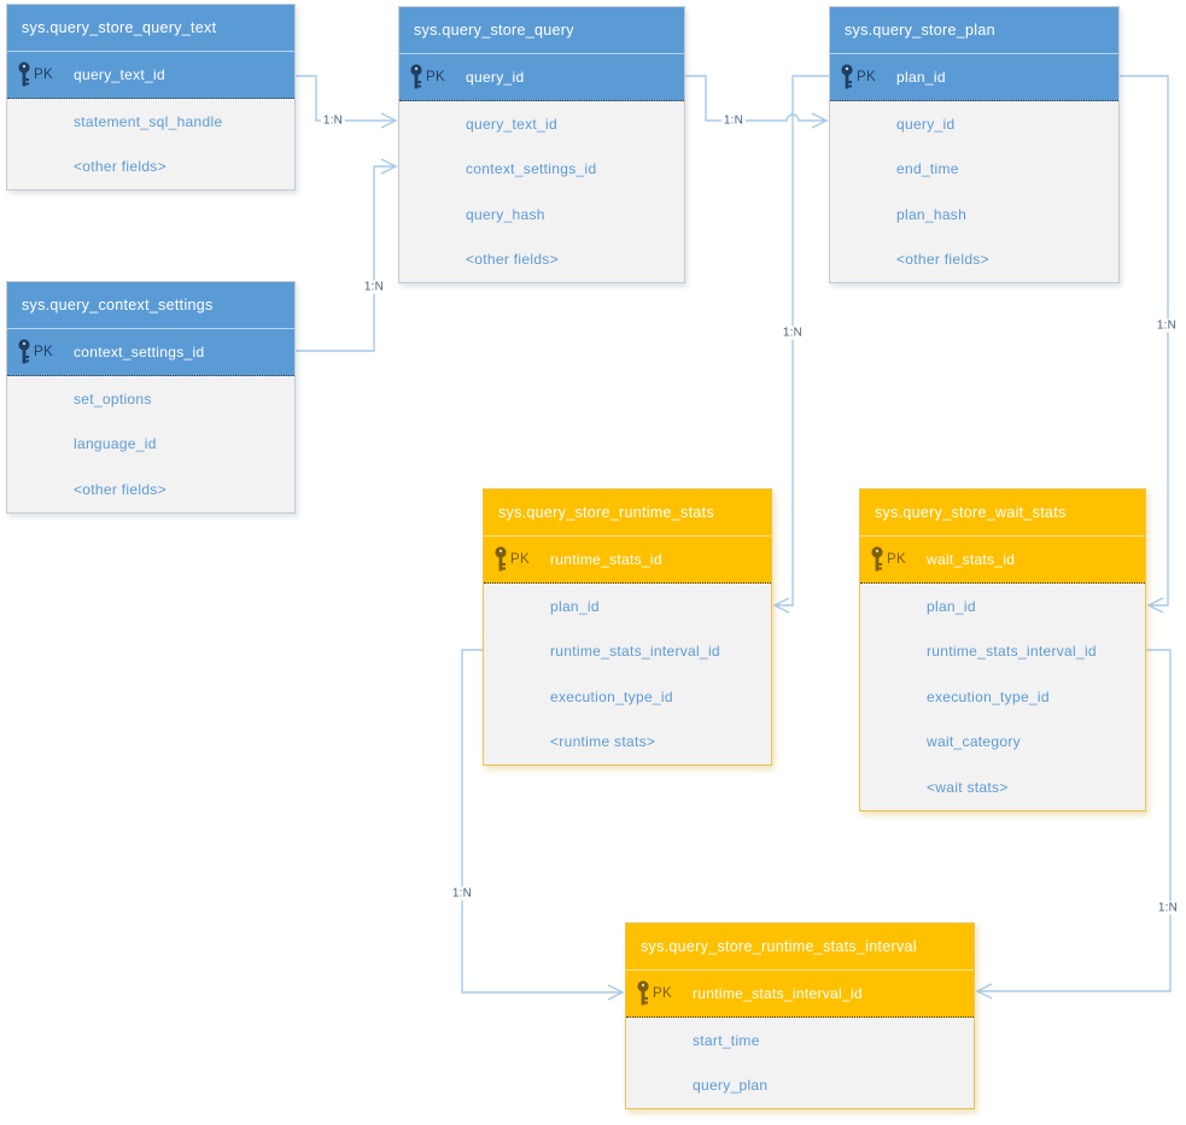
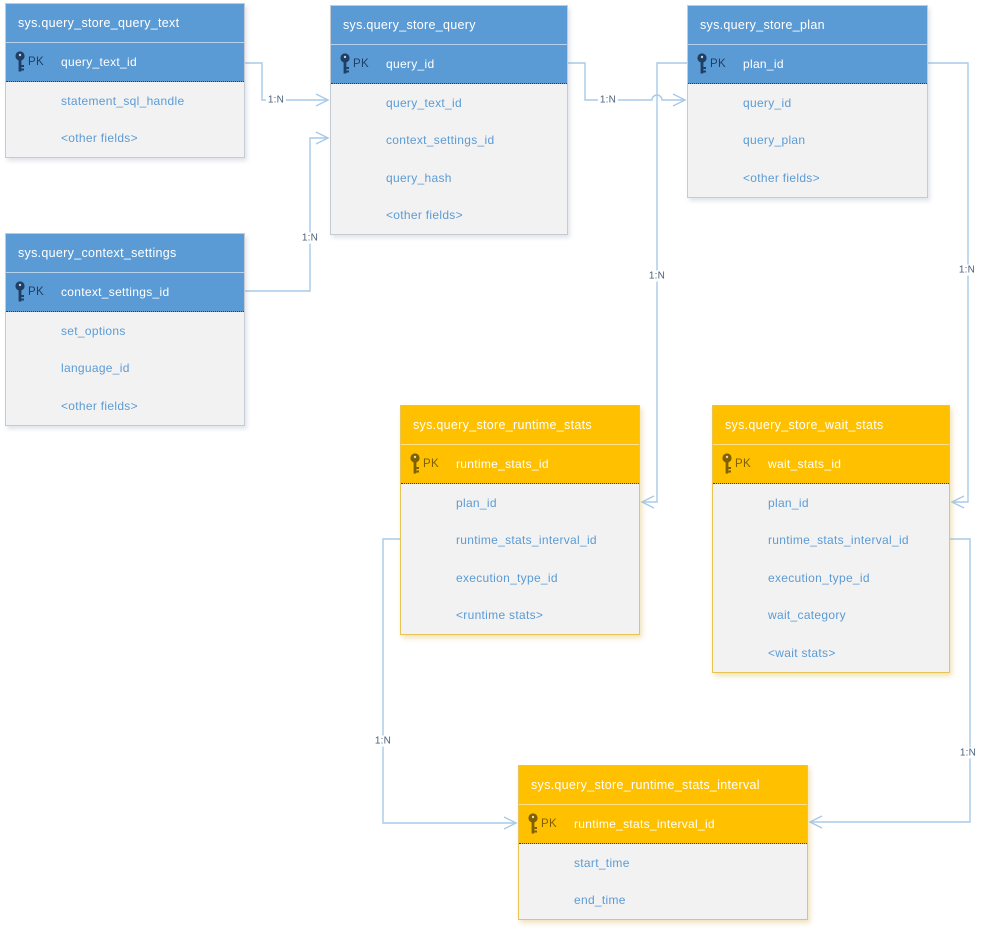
  1:N
  1:N
  1:N
  1:N
  1:N
  1:N
  1:N
  sys.query_store_query_text
  PK
  query_text_id
  statement_sql_handle
  <other fields>
  sys.query_store_query
  PK
  query_id
  query_text_id
  context_settings_id
  query_hash
  <other fields>
  sys.query_store_plan
  PK
  plan_id
  query_id
- end_time
+ query_plan
- plan_hash
  <other fields>
  sys.query_context_settings
  PK
  context_settings_id
  set_options
  language_id
  <other fields>
  sys.query_store_runtime_stats
  PK
  runtime_stats_id
  plan_id
  runtime_stats_interval_id
  execution_type_id
  <runtime stats>
  sys.query_store_wait_stats
  PK
  wait_stats_id
  plan_id
  runtime_stats_interval_id
  execution_type_id
  wait_category
  <wait stats>
  sys.query_store_runtime_stats_interval
  PK
  runtime_stats_interval_id
  start_time
- query_plan
+ end_time
